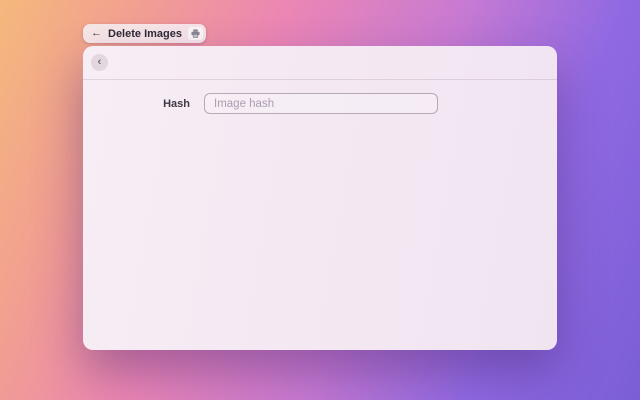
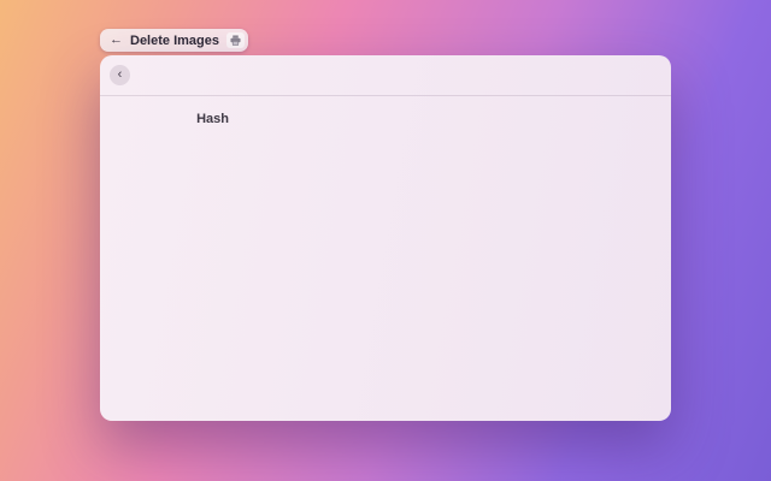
  ←
  Delete Images
  ‹
  Hash
- Image hash
